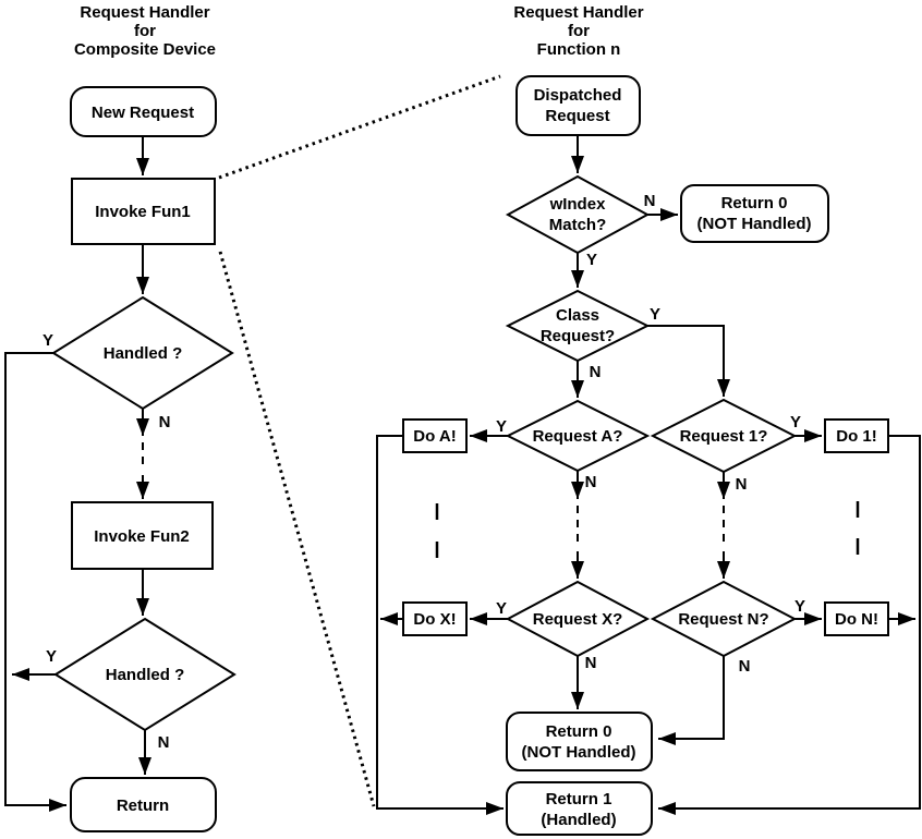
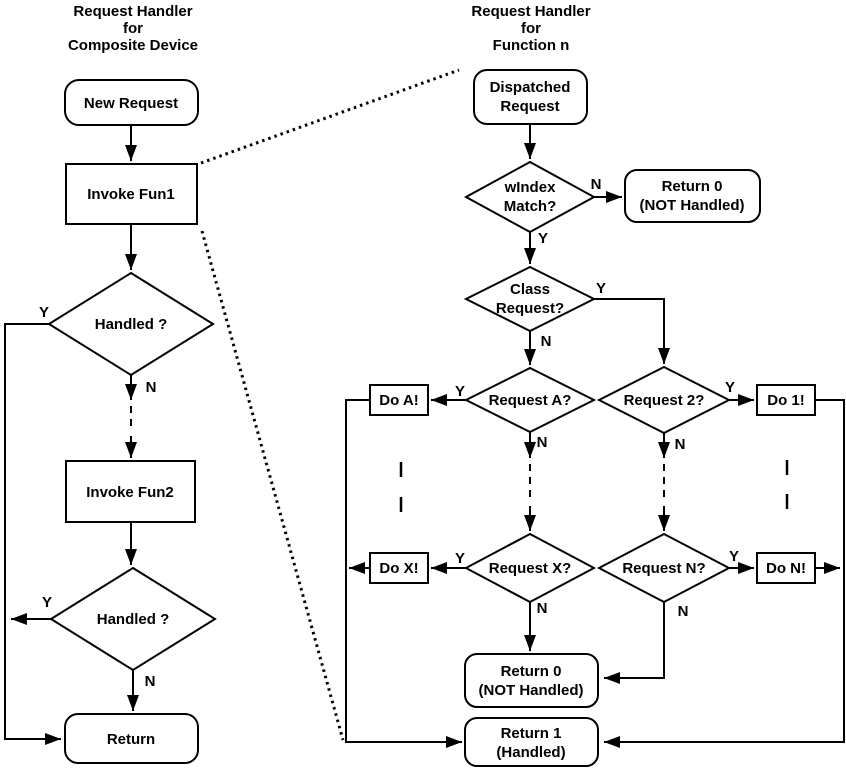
  Request Handler
  for
  Composite Device
  New Request
  Invoke Fun1
  Handled ?
  Y
  N
  Invoke Fun2
  Handled ?
  Y
  N
  Return
  Request Handler
  for
  Function n
  Dispatched
  Request
  wIndex
  Match?
  N
  Return 0
  (NOT Handled)
  Y
  Class
  Request?
  Y
  N
  Request A?
  Y
  Do A!
  N
- Request 1?
+ Request 2?
  Y
  Do 1!
  N
  Request X?
  Y
  Do X!
  N
  Request N?
  Y
  Do N!
  N
  Return 0
  (NOT Handled)
  Return 1
  (Handled)
